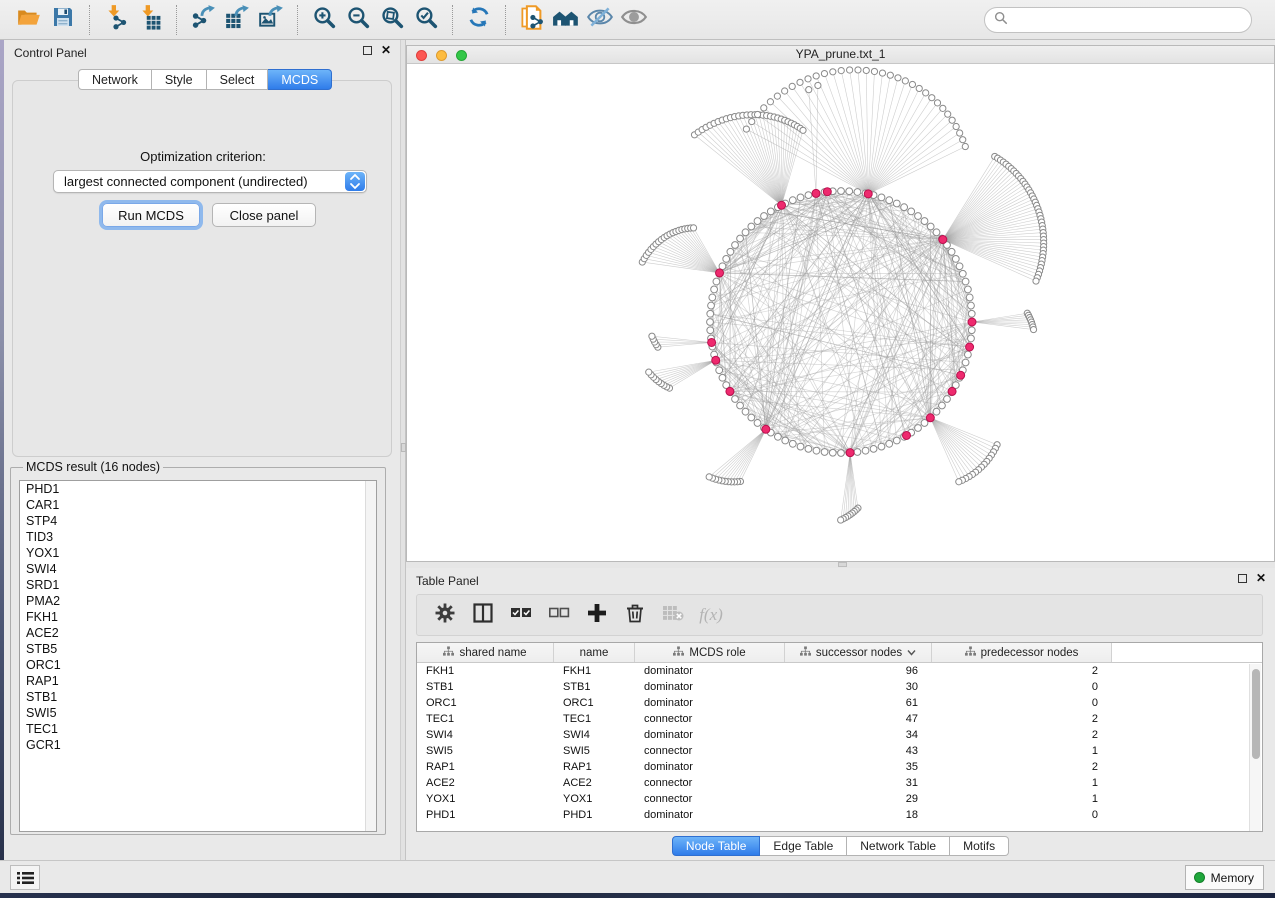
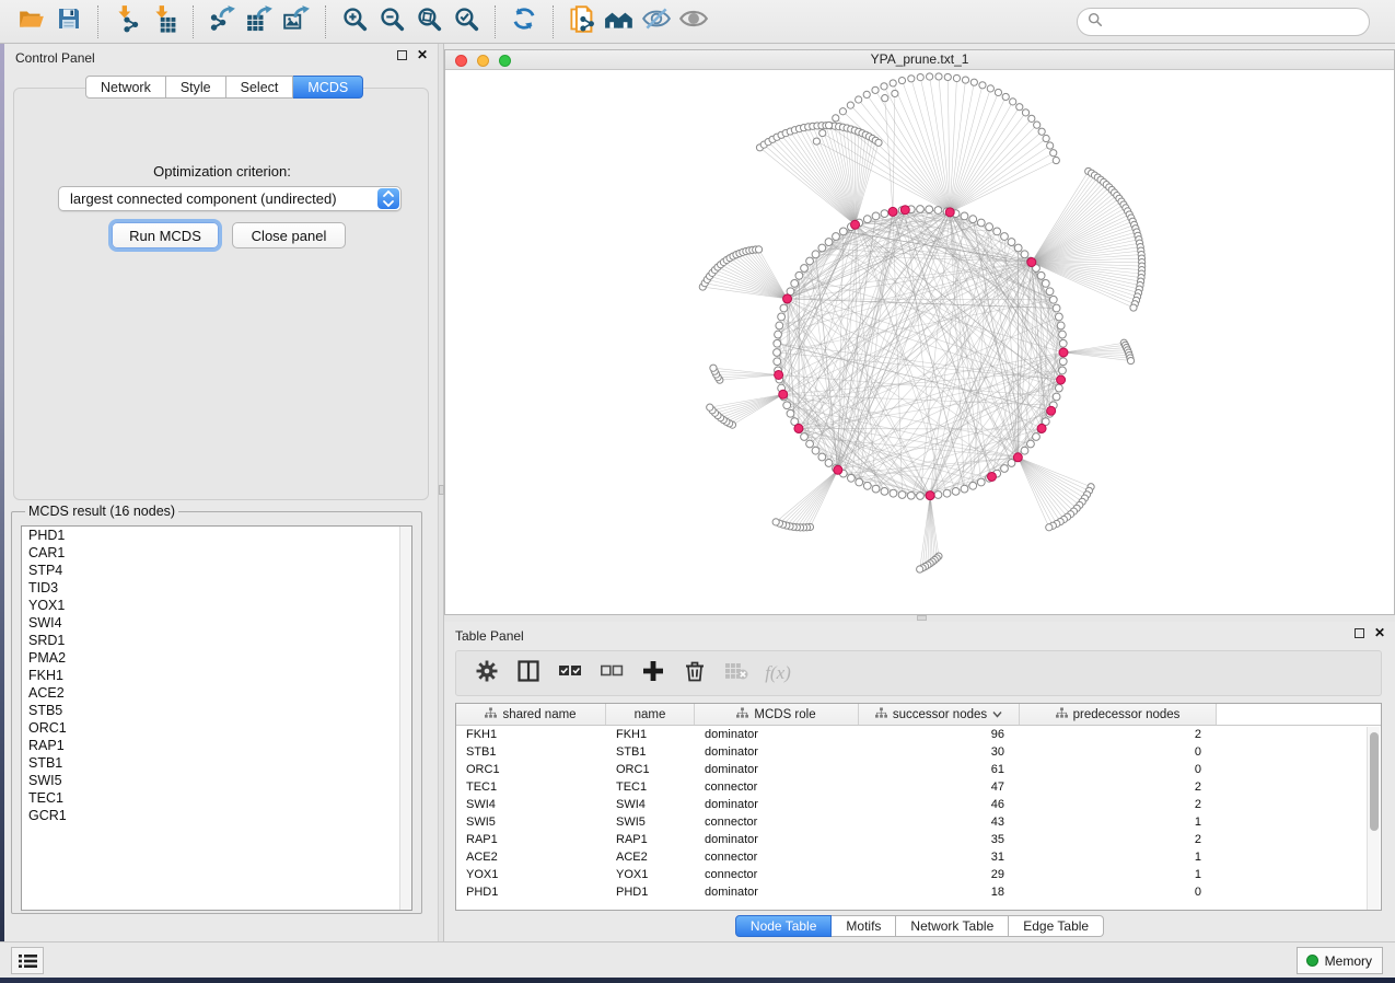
  Control Panel
  ✕
  Network
  Style
  Select
  MCDS
  Optimization criterion:
  largest connected component (undirected)
  Run MCDS
  Close panel
  MCDS result (16 nodes)
  PHD1
  CAR1
  STP4
  TID3
  YOX1
  SWI4
  SRD1
  PMA2
  FKH1
  ACE2
  STB5
  ORC1
  RAP1
  STB1
  SWI5
  TEC1
  GCR1
  YPA_prune.txt_1
  Table Panel
  ✕
  f(x)
  shared name
  name
  MCDS role
  successor nodes
  predecessor nodes
  FKH1
  FKH1
  dominator
  96
  2
  STB1
  STB1
  dominator
  30
  0
  ORC1
  ORC1
  dominator
  61
  0
  TEC1
  TEC1
  connector
  47
  2
  SWI4
  SWI4
  dominator
- 34
+ 46
  2
  SWI5
  SWI5
  connector
  43
  1
  RAP1
  RAP1
  dominator
  35
  2
  ACE2
  ACE2
  connector
  31
  1
  YOX1
  YOX1
  connector
  29
  1
  PHD1
  PHD1
  dominator
  18
  0
  Node Table
- Edge Table
+ Motifs
  Network Table
- Motifs
+ Edge Table
  Memory
